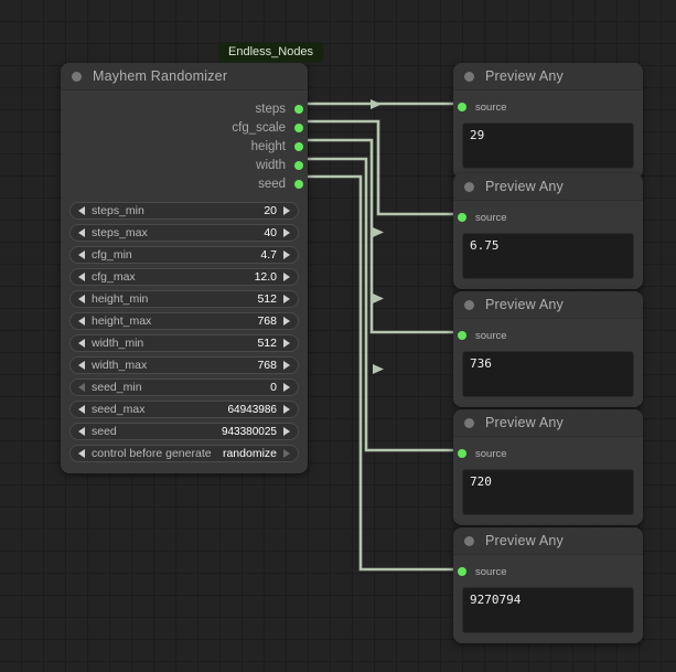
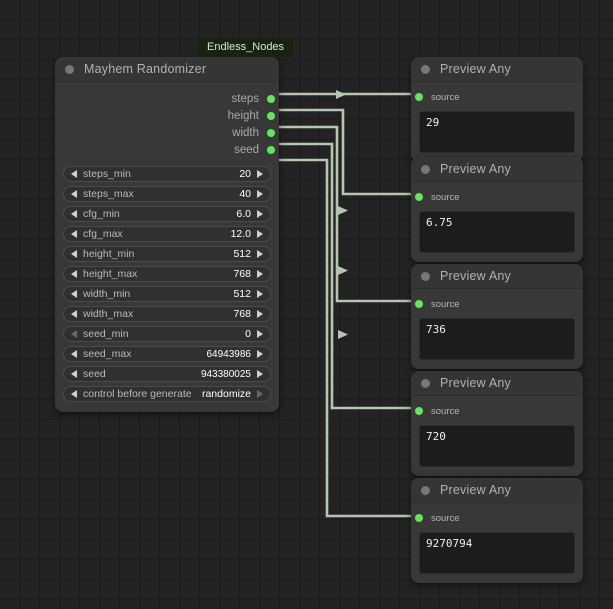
  Endless_Nodes
  Mayhem Randomizer
  steps
- cfg_scale
  height
  width
  seed
  steps_min
  20
  steps_max
  40
  cfg_min
- 4.7
+ 6.0
  cfg_max
  12.0
  height_min
  512
  height_max
  768
  width_min
  512
  width_max
  768
  seed_min
  0
  seed_max
  64943986
  seed
  943380025
  control before generate
  randomize
  Preview Any
  source
  29
  Preview Any
  source
  6.75
  Preview Any
  source
  736
  Preview Any
  source
  720
  Preview Any
  source
  9270794
